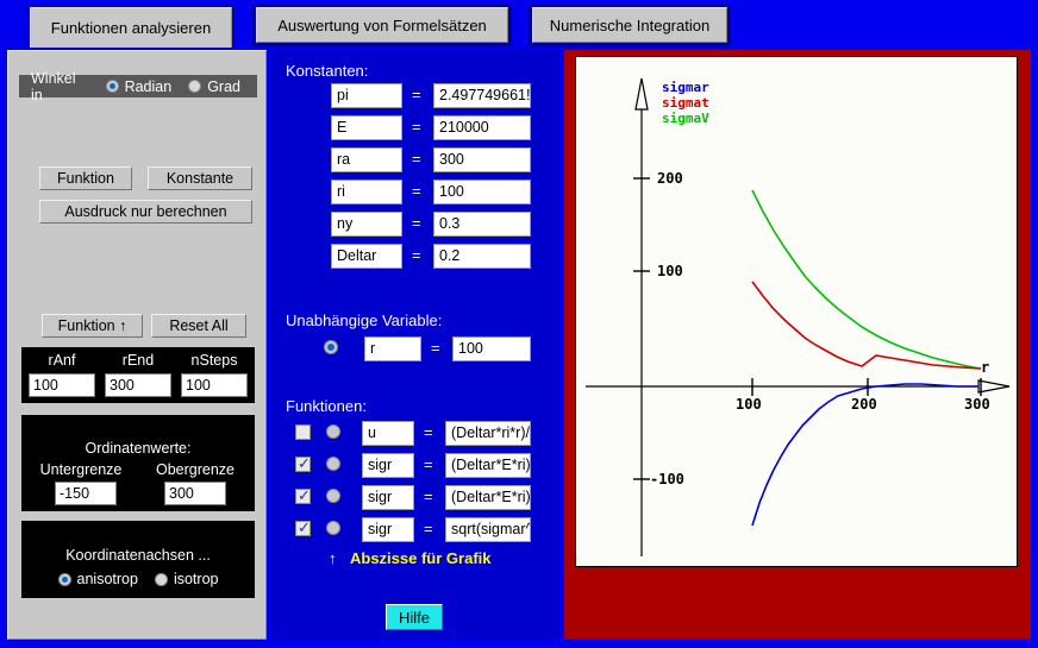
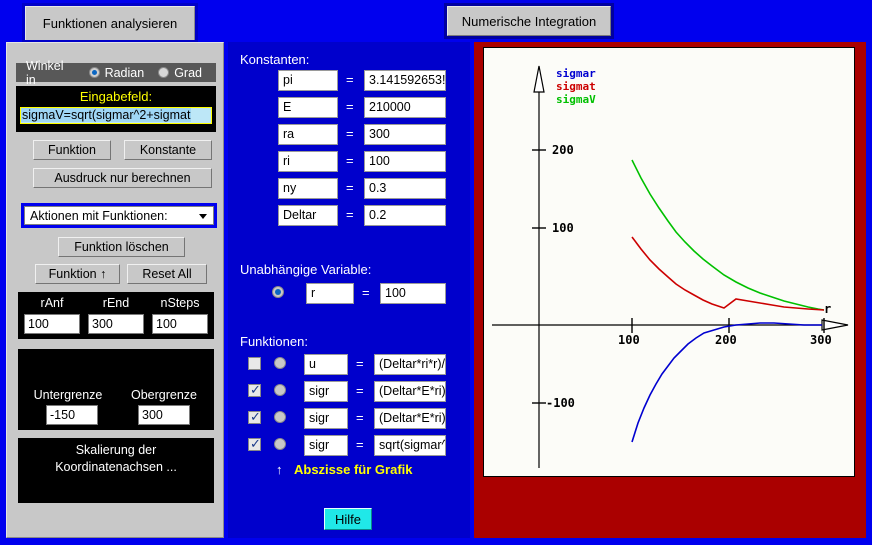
  Funktionen analysieren
- Auswertung von Formelsätzen
  Numerische Integration
  Winkel in
  Radian
  Grad
+ Eingabefeld:
+ sigmaV=sqrt(sigmar^2+sigmat
  Funktion
  Konstante
  Ausdruck nur berechnen
+ Aktionen mit Funktionen:
+ Funktion löschen
  Funktion ↑
  Reset All
  rAnf
  rEnd
  nSteps
  100
  300
  100
- Ordinatenwerte:
  Untergrenze
  Obergrenze
  -150
  300
+ Skalierung der
  Koordinatenachsen ...
- anisotrop
- isotrop
  Konstanten:
  pi
  =
- 2.497749661!
+ 3.141592653!
  E
  =
  210000
  ra
  =
  300
  ri
  =
  100
  ny
  =
  0.3
  Deltar
  =
  0.2
  Unabhängige Variable:
  r
  =
  100
  Funktionen:
  u
  =
  (Deltar*ri*r)/
  sigr
  =
  (Deltar*E*ri)
  sigr
  =
  (Deltar*E*ri)
  sigr
  =
  sqrt(sigmar^
  ↑
  Abszisse für Grafik
  Hilfe
  sigmar
  sigmat
  sigmaV
  200
  100
  -100
  100
  200
  300
  r
